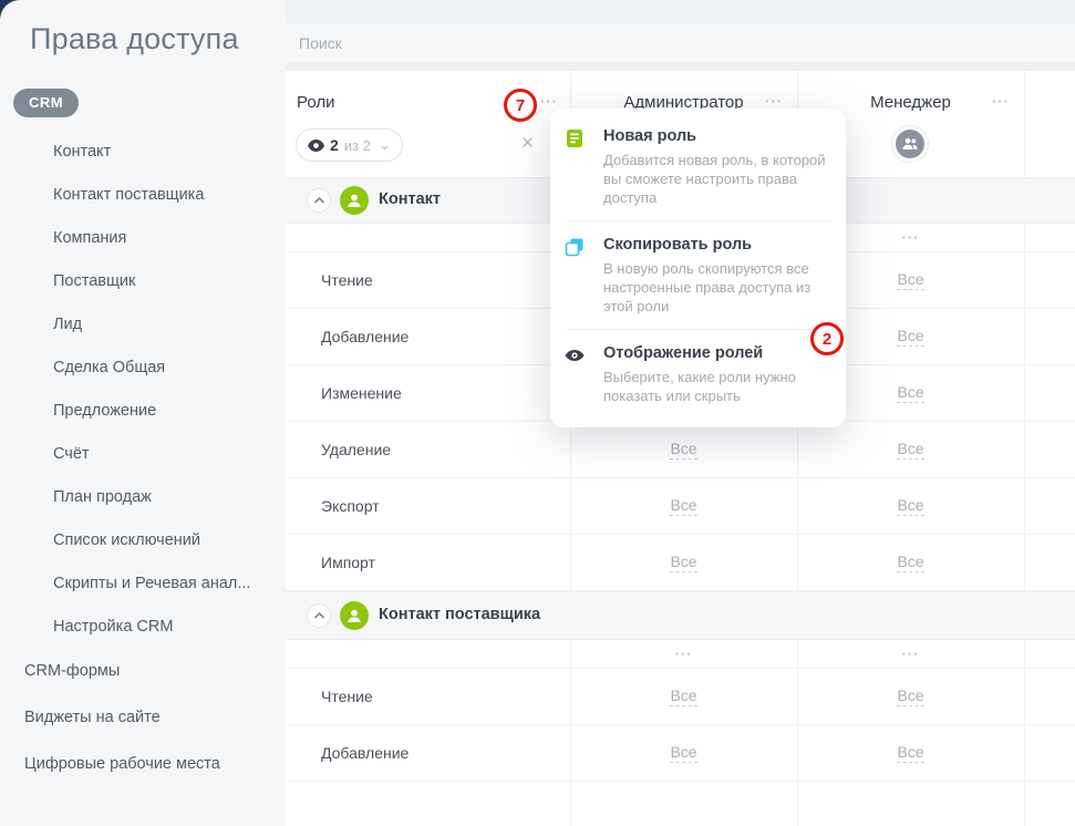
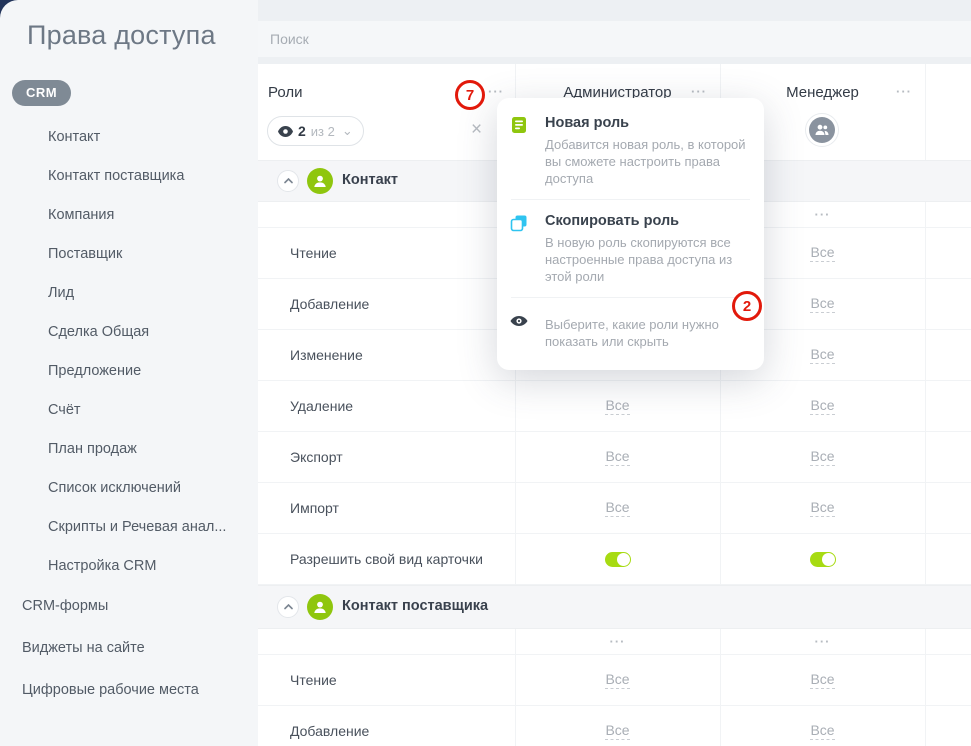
  Права доступа
  CRM
  Контакт
  Контакт поставщика
  Компания
  Поставщик
  Лид
  Сделка Общая
  Предложение
  Счёт
  План продаж
  Список исключений
  Скрипты и Речевая анал...
  Настройка CRM
  CRM-формы
  Виджеты на сайте
  Цифровые рабочие места
  Поиск
  Роли
  ···
  2
  из 2
  ⌄
  ×
  Администратор
  ···
  Менеджер
  ···
  Контакт
  ···
  Чтение
  Все
  Добавление
  Все
  Изменение
  Все
  Удаление
  Все
  Все
  Экспорт
  Все
  Все
  Импорт
  Все
  Все
+ Разрешить свой вид карточки
  Контакт поставщика
  ···
  ···
  Чтение
  Все
  Все
  Добавление
  Все
  Все
  Новая роль
  Добавится новая роль, в которой вы сможете настроить права доступа
  Скопировать роль
  В новую роль скопируются все настроенные права доступа из этой роли
- Отображение ролей
  Выберите, какие роли нужно показать или скрыть
  7
  2
